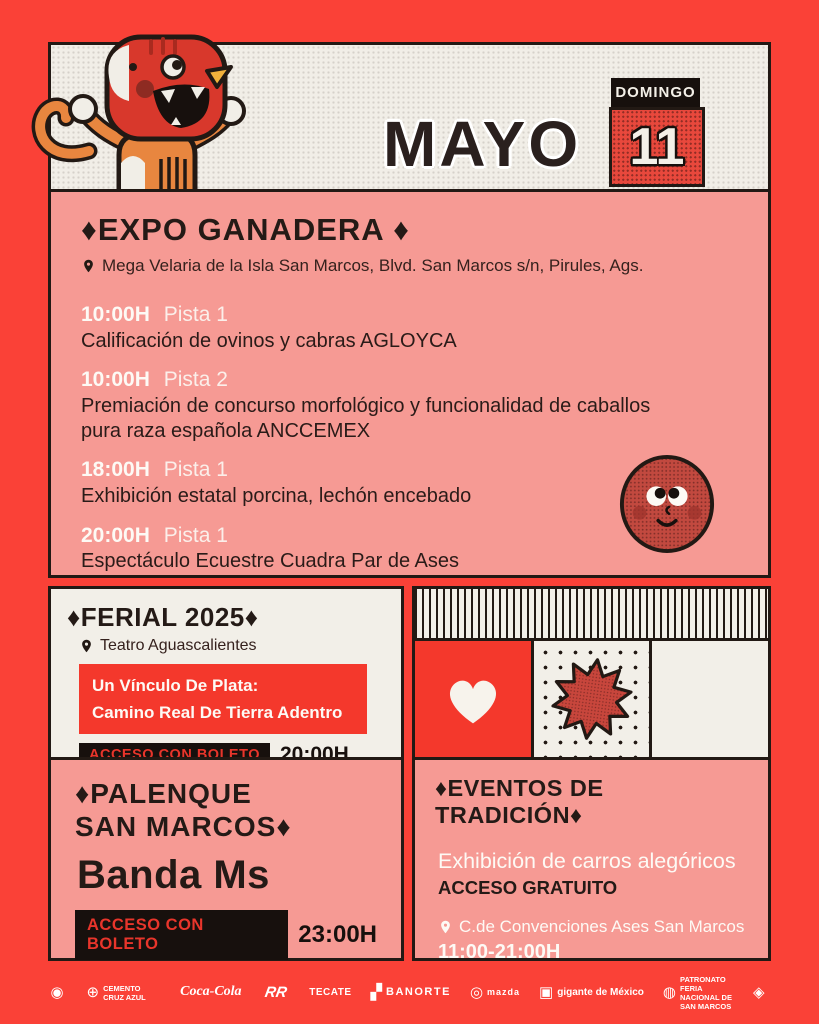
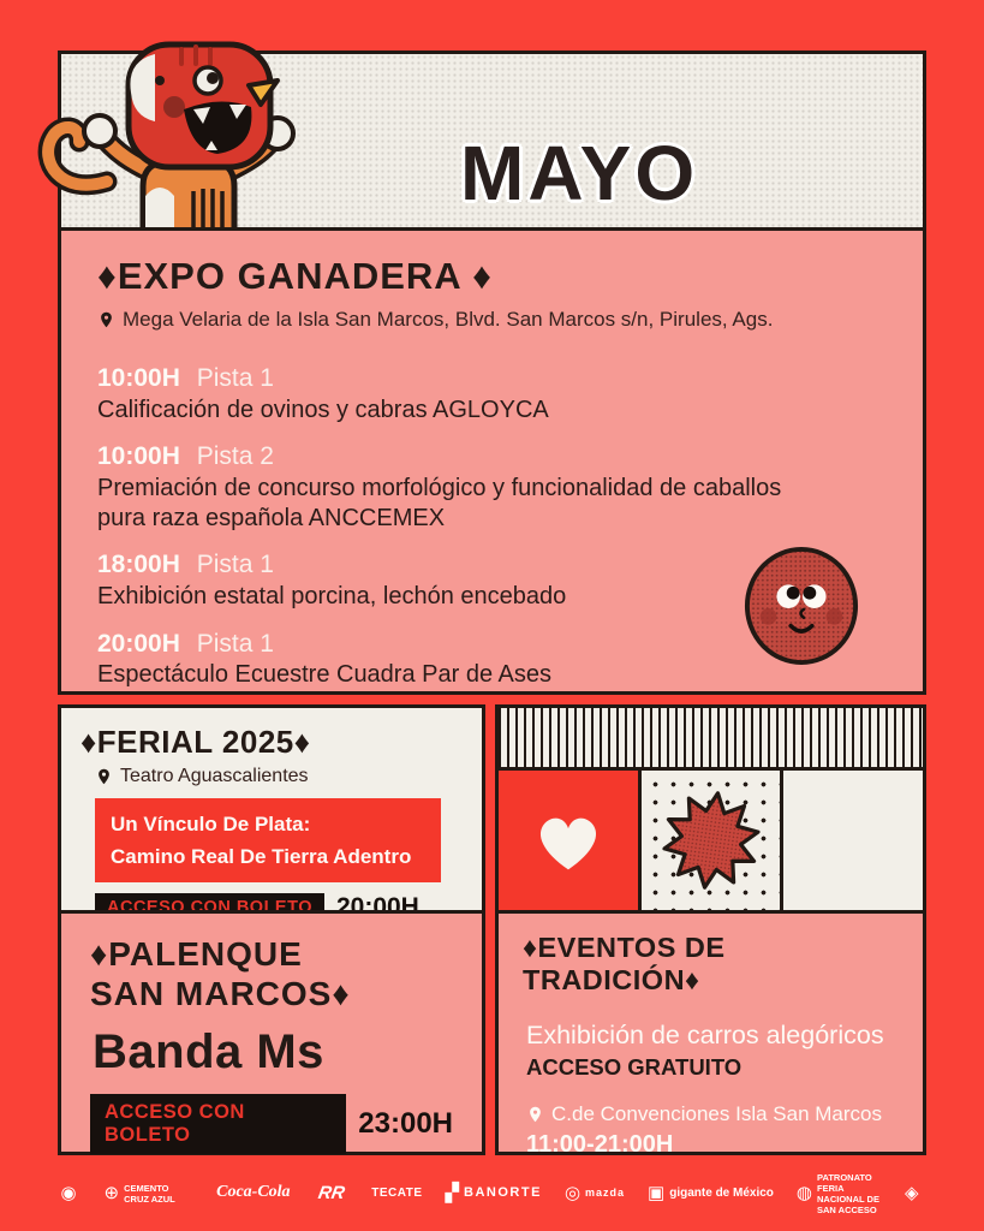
  MAYO
- DOMINGO
- 11
  ♦EXPO GANADERA ♦
  Mega Velaria de la Isla San Marcos, Blvd. San Marcos s/n, Pirules, Ags.
  10:00H Pista 1
  Calificación de ovinos y cabras AGLOYCA
  10:00H Pista 2
  Premiación de concurso morfológico y funcionalidad de caballos pura raza española ANCCEMEX
  18:00H Pista 1
  Exhibición estatal porcina, lechón encebado
  20:00H Pista 1
  Espectáculo Ecuestre Cuadra Par de Ases
  ♦FERIAL 2025♦
  Teatro Aguascalientes
  Un Vínculo De Plata:
  Camino Real De Tierra Adentro
  ACCESO CON BOLETO
  20:00H
  ♦PALENQUE
  SAN MARCOS♦
  Banda Ms
  ACCESO CON BOLETO
  23:00H
  ♦EVENTOS DE TRADICIÓN♦
  Exhibición de carros alegóricos
  ACCESO GRATUITO
- C.de Convenciones Ases San Marcos
+ C.de Convenciones Isla San Marcos
  11:00-21:00H
  ◉
  ⊕
  CEMENTO CRUZ AZUL
  Coca-Cola
  TECATE
  ▞
  BANORTE
  ◎
  mazda
  ▣
  gigante de México
  ◍
- PATRONATO FERIA NACIONAL DE SAN MARCOS
+ PATRONATO FERIA NACIONAL DE SAN ACCESO
  ◈
